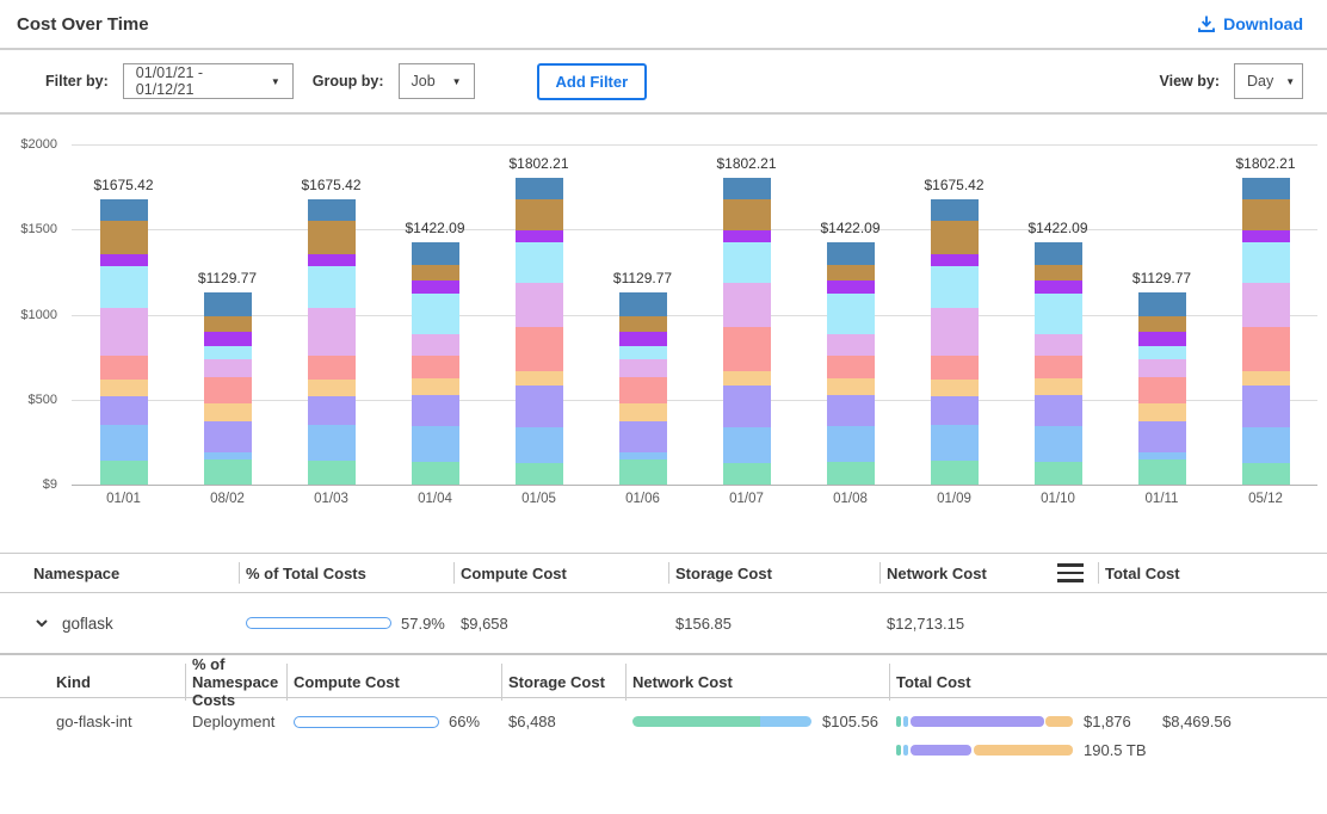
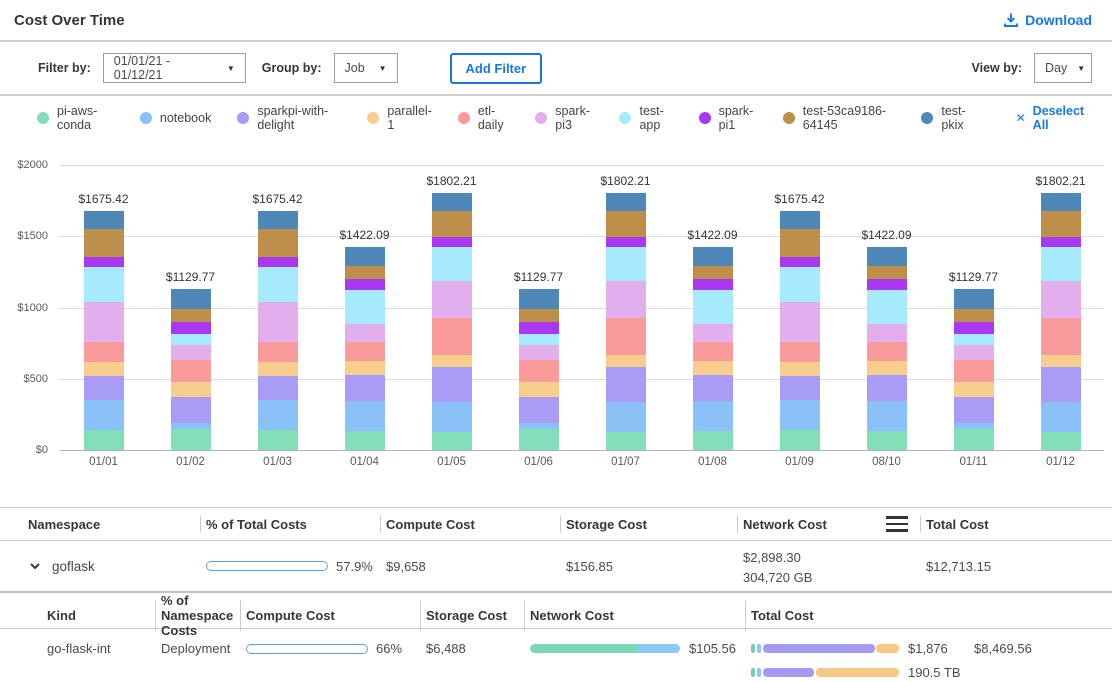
  Cost Over Time
  Download
  Filter by:
  01/01/21 - 01/12/21
  ▼
  Group by:
  Job
  ▼
  Add Filter
  View by:
  Day
  ▼
+ pi-aws-conda
+ notebook
+ sparkpi-with-delight
+ parallel-1
+ etl-daily
+ spark-pi3
+ test-app
+ spark-pi1
+ test-53ca9186-64145
+ test-pkix
+ ✕
+ Deselect All
  $1675.42
  $1129.77
  $1675.42
  $1422.09
  $1802.21
  $1129.77
  $1802.21
  $1422.09
  $1675.42
  $1422.09
  $1129.77
  $1802.21
- $9
+ $0
  $500
  $1000
  $1500
  $2000
  01/01
- 08/02
+ 01/02
  01/03
  01/04
  01/05
  01/06
  01/07
  01/08
  01/09
- 01/10
+ 08/10
  01/11
- 05/12
+ 01/12
  Namespace
  % of Total Costs
  Compute Cost
  Storage Cost
  Network Cost
  Total Cost
  goflask
  57.9%
  $9,658
  $156.85
+ $2,898.30
+ 304,720 GB
  $12,713.15
  Kind
  % of Namespace Costs
  Compute Cost
  Storage Cost
  Network Cost
  Total Cost
  go-flask-int
  Deployment
  66%
  $6,488
  $105.56
  $1,876
  190.5 TB
  $8,469.56
